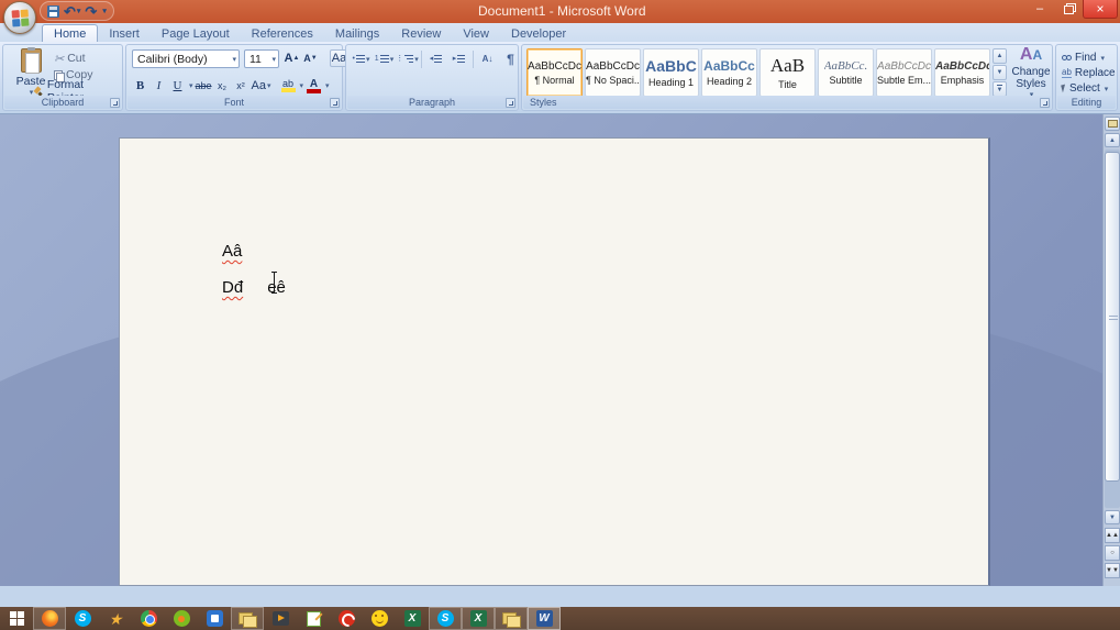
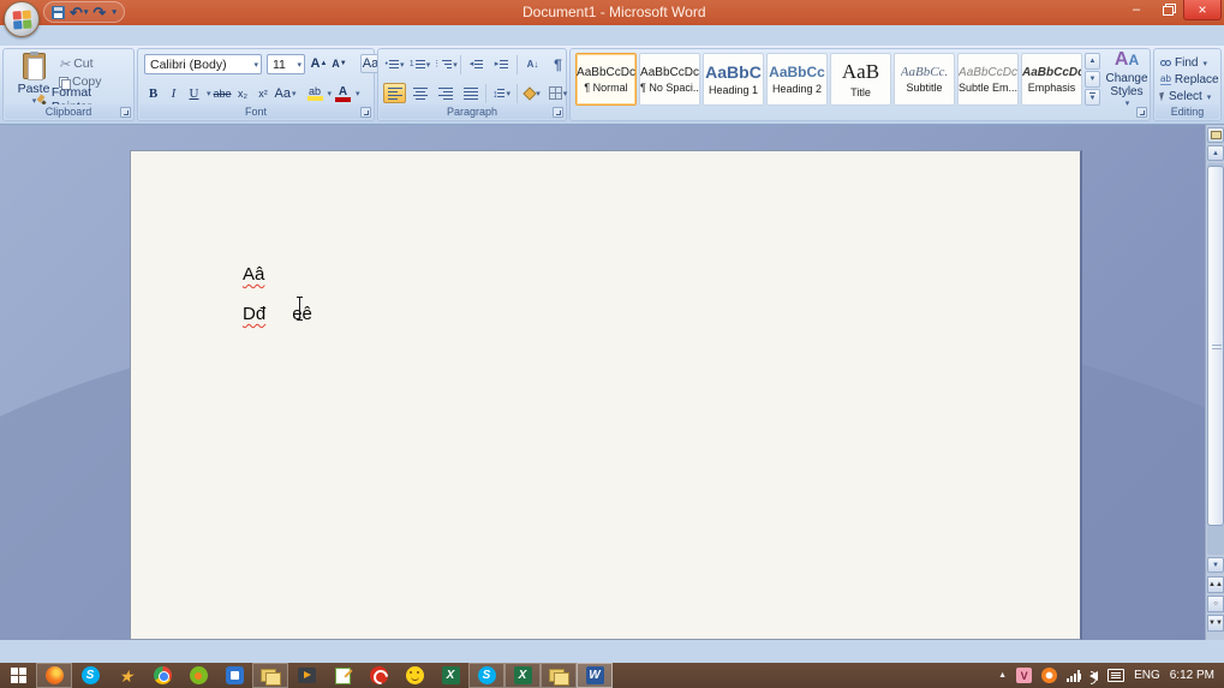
  Document1 - Microsoft Word
  –
  ×
  ↶
  ↷
- Home
- Insert
- Page Layout
- References
- Mailings
- Review
- View
- Developer
  Paste
  ✂
  Cut
  Copy
  Clipboard
  Calibri (Body)
  11
  A
  A
  Aa
  B
  I
  U
  abe
  x₂
  x²
  Aa
  ab
  A
  Font
  A↓
  ¶
+ ↕
  Paragraph
  AaBbCcDc
  ¶ Normal
  AaBbCcDc
  ¶ No Spaci..
  AaBbC
  Heading 1
  AaBbCc
  Heading 2
  AaB
  Title
  AaBbCc.
  Subtitle
  AaBbCcDc
  Subtle Em...
  AaBbCcDc
  Emphasis
  AA
  Change Styles
- Styles
  Find
  ab
  Replace
  Select
  Editing
  Aâ
  Dđ eê
  S
  ★
  X
  S
  X
  W
+ V
+ ENG
+ 6:12 PM
